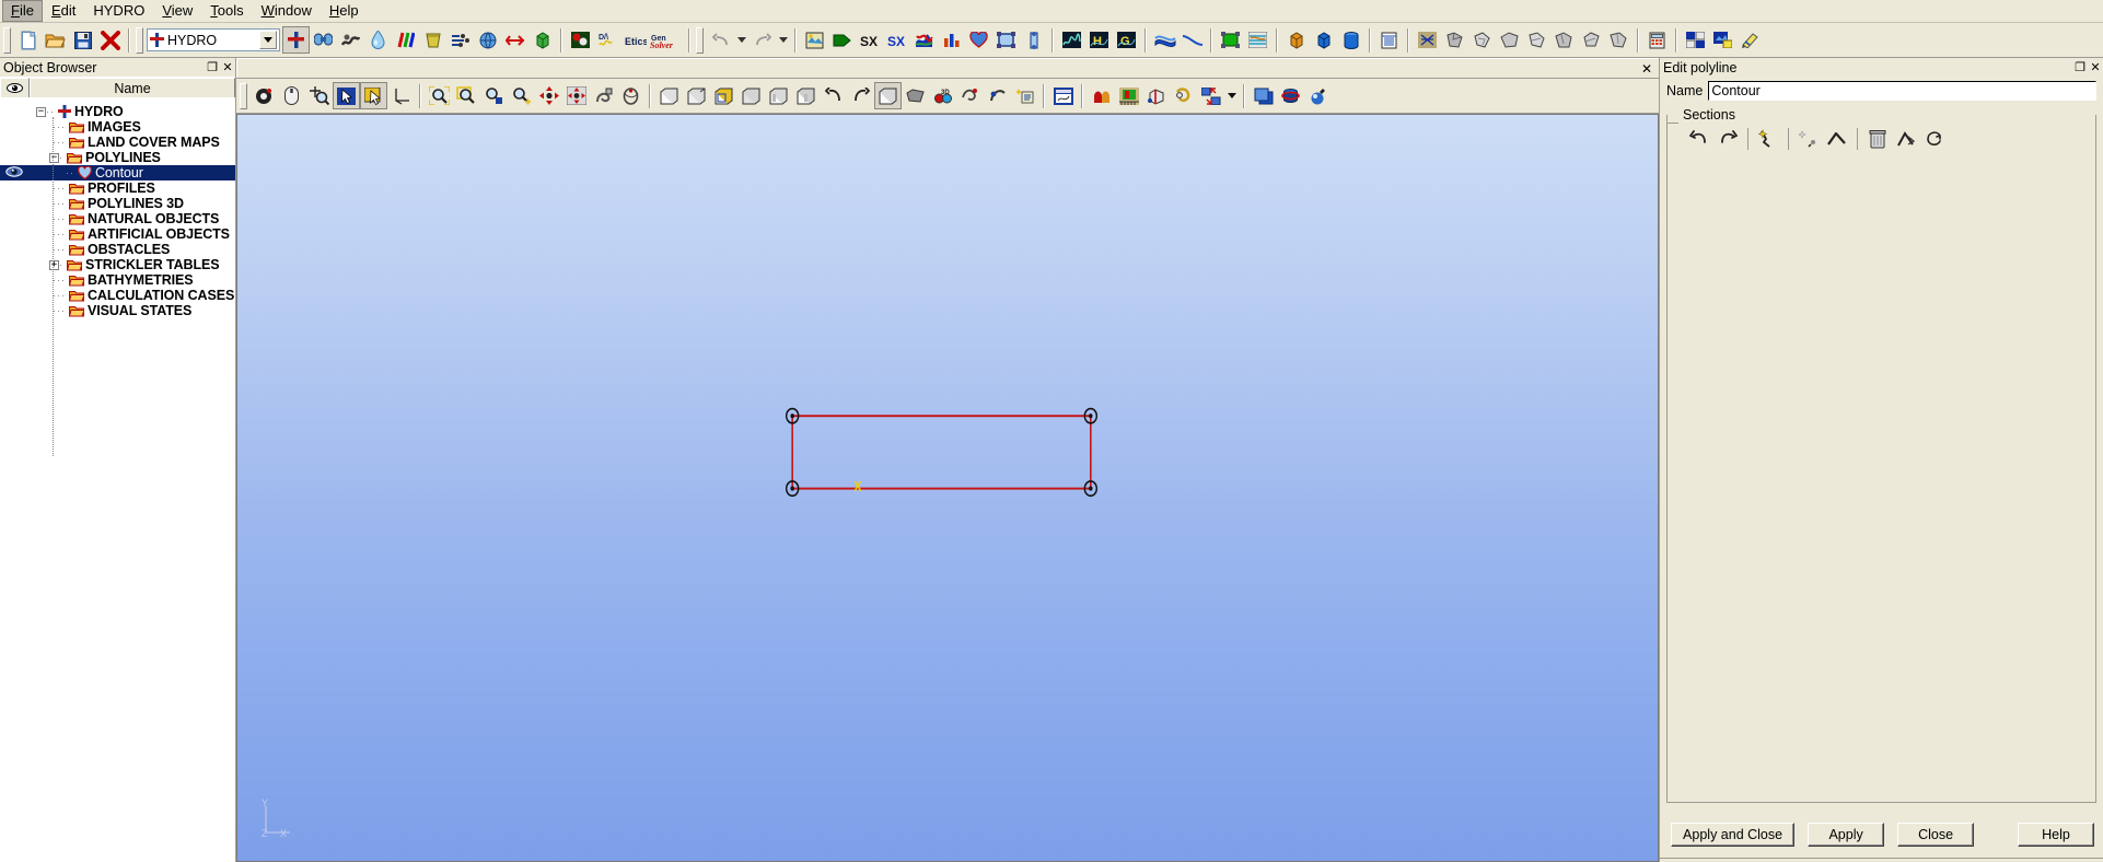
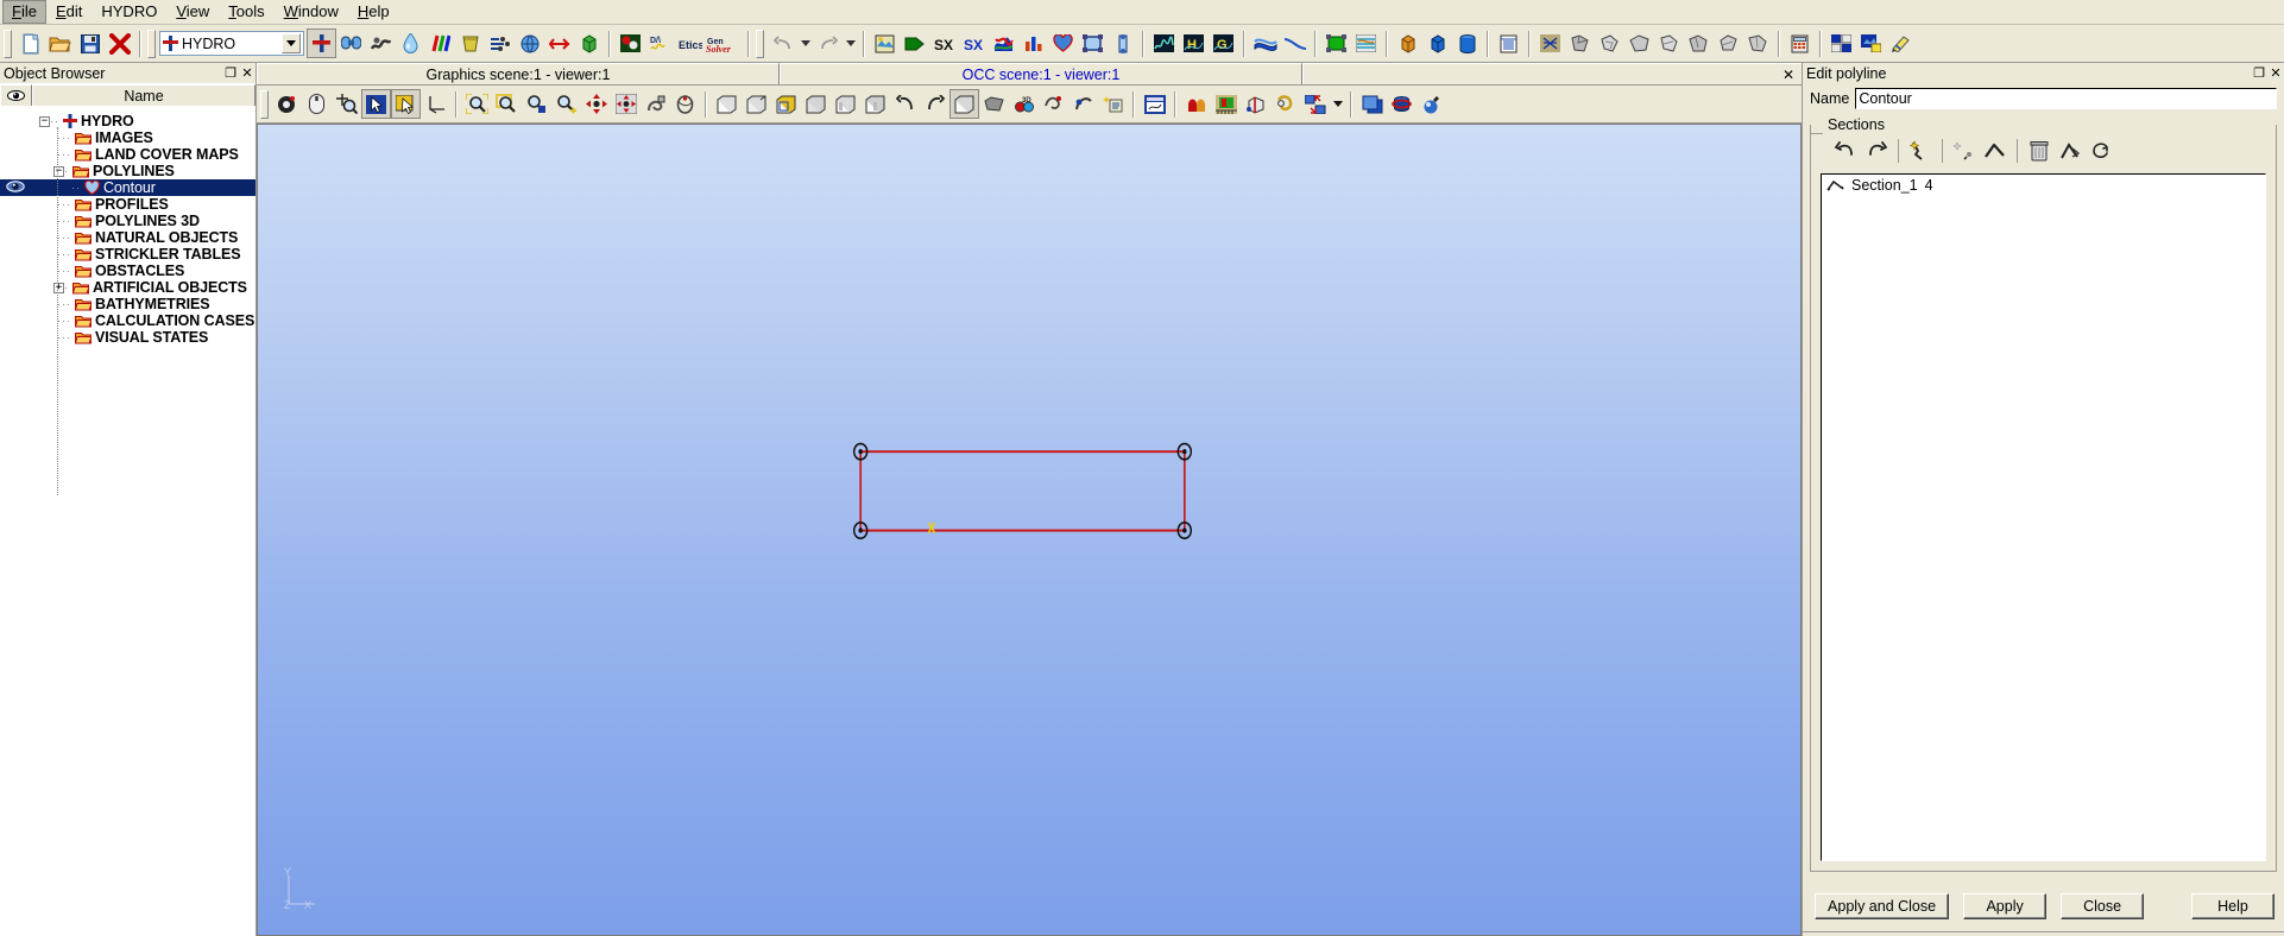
  File
  Edit
  HYDRO
  View
  Tools
  Window
  Help
  HYDRO
  Etics
  Solver
  SX
  SX
  H
  G
  Object Browser
  ❐
  ✕
  Name
  −
  ··
  HYDRO
  ···
  IMAGES
  ···
  LAND COVER MAPS
  −
  ·
  POLYLINES
  ··
  Contour
  ···
  PROFILES
  ···
  POLYLINES 3D
  ···
  NATURAL OBJECTS
  ···
- ARTIFICIAL OBJECTS
+ STRICKLER TABLES
  ···
  OBSTACLES
  +
  ·
- STRICKLER TABLES
+ ARTIFICIAL OBJECTS
  ···
  BATHYMETRIES
  ···
  CALCULATION CASES
  ···
  VISUAL STATES
+ Graphics scene:1 - viewer:1
+ OCC scene:1 - viewer:1
  ✕
  X
  Y
  Z
  X
  Edit polyline
  ❐
  ✕
  Name
  Contour
  Sections
+ Section_1
+ 4
  Apply and Close
  Apply
  Close
  Help
